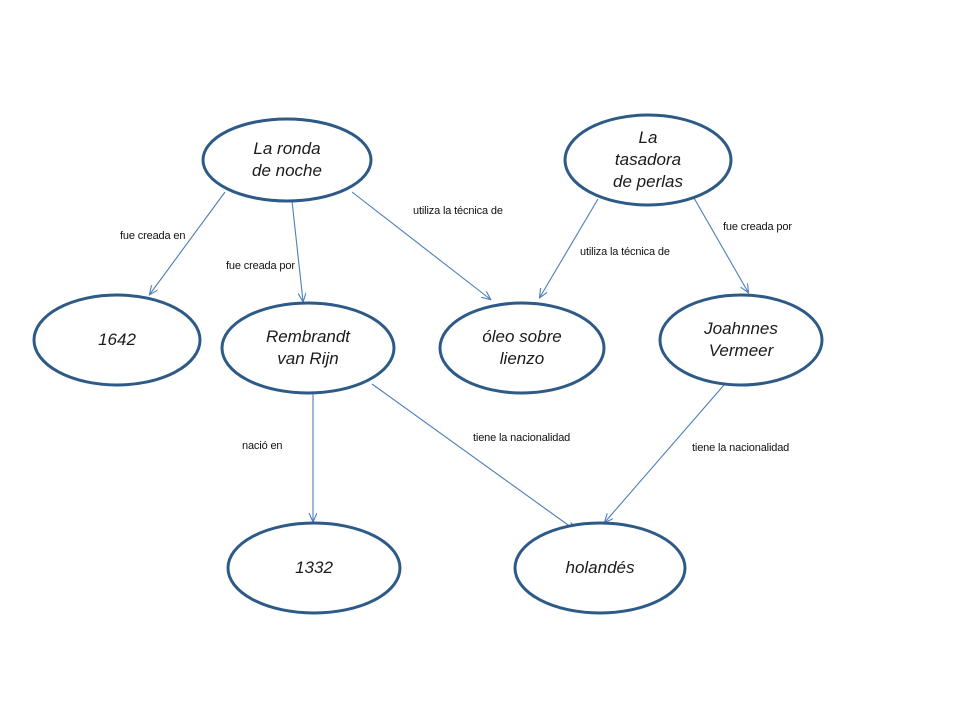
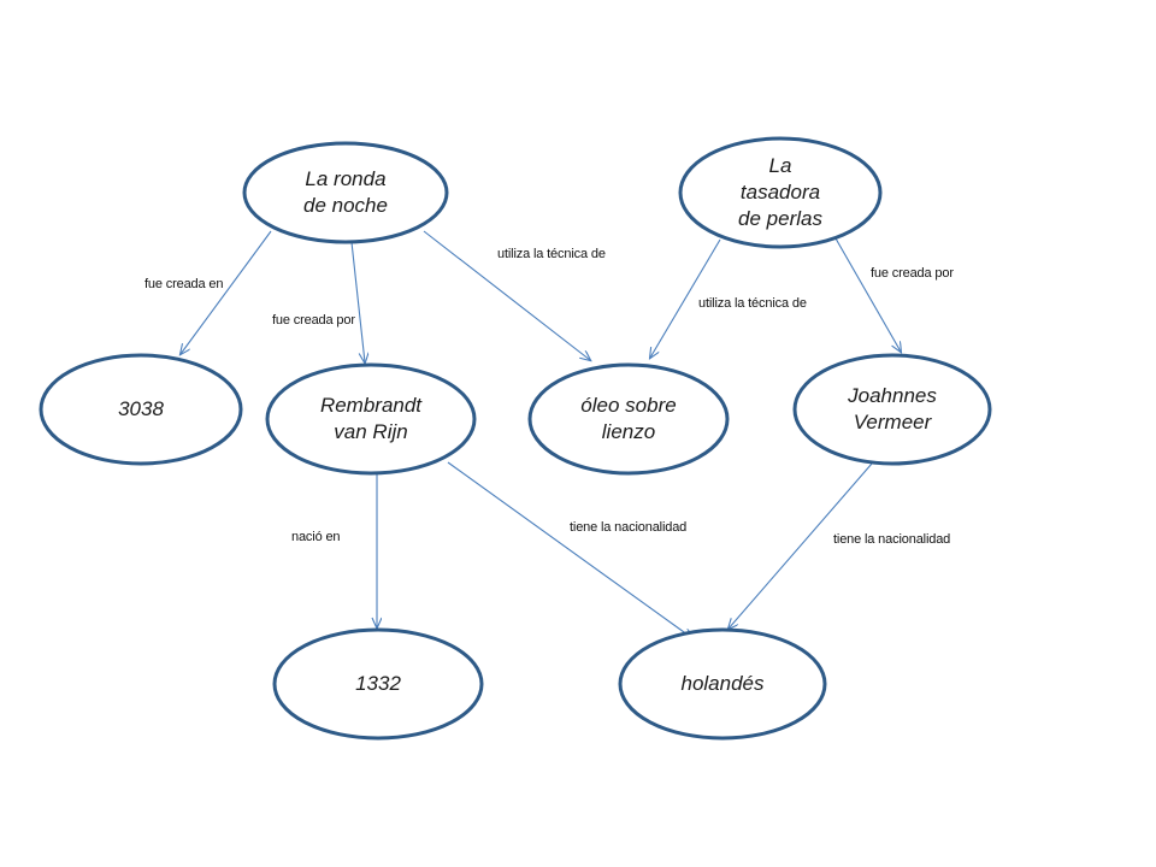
  La ronda
  de noche
  La
  tasadora
  de perlas
- 1642
+ 3038
  Rembrandt
  van Rijn
  óleo sobre
  lienzo
  Joahnnes
  Vermeer
  1332
  holandés
  fue creada en
  fue creada por
  utiliza la técnica de
  utiliza la técnica de
  fue creada por
  nació en
  tiene la nacionalidad
  tiene la nacionalidad
